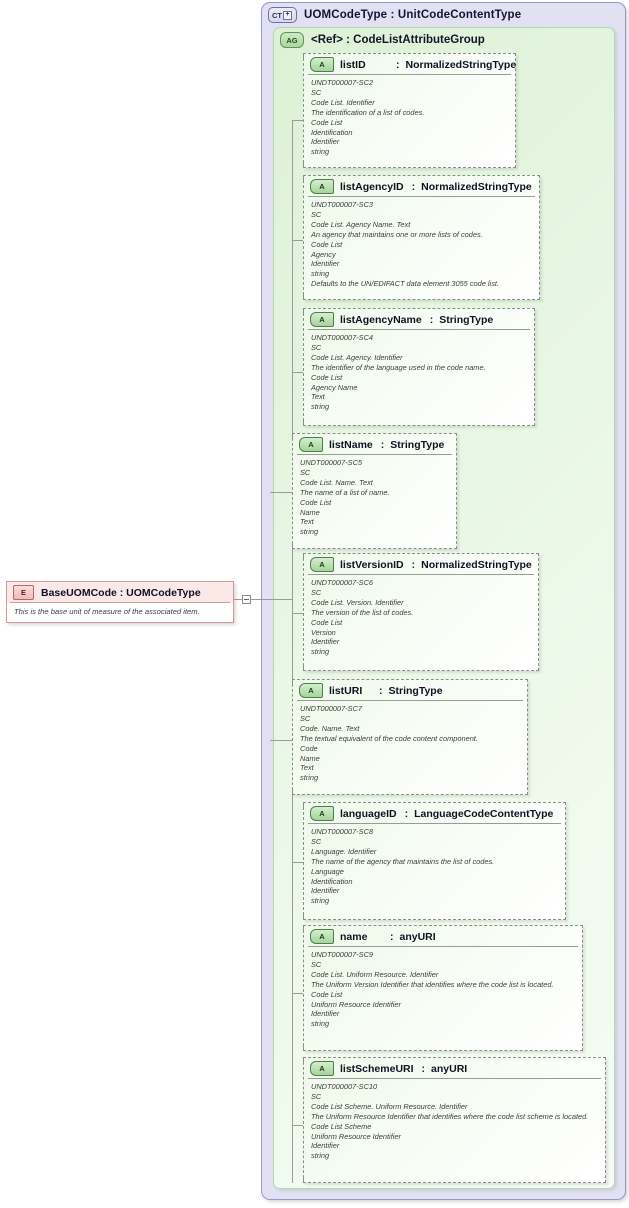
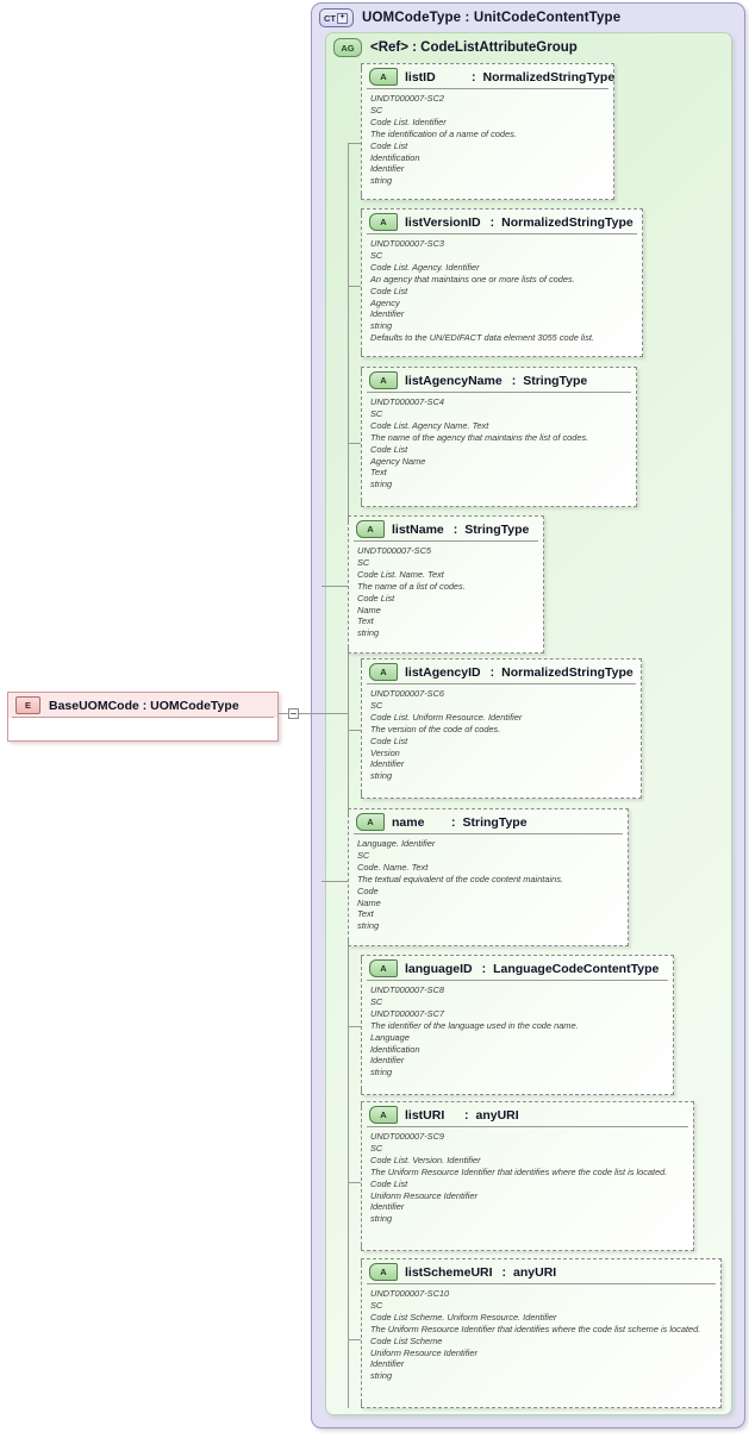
  CT
  UOMCodeType : UnitCodeContentType
  AG
  <Ref> : CodeListAttributeGroup
  A
  listID
  :
  NormalizedStringType
  UNDT000007-SC2
  SC
  Code List. Identifier
- The identification of a list of codes.
+ The identification of a name of codes.
  Code List
  Identification
  Identifier
  string
  A
- listAgencyID
+ listVersionID
  :
  NormalizedStringType
  UNDT000007-SC3
  SC
- Code List. Agency Name. Text
+ Code List. Agency. Identifier
  An agency that maintains one or more lists of codes.
  Code List
  Agency
  Identifier
  string
  Defaults to the UN/EDIFACT data element 3055 code list.
  A
  listAgencyName
  :
  StringType
  UNDT000007-SC4
  SC
- Code List. Agency. Identifier
+ Code List. Agency Name. Text
- The identifier of the language used in the code name.
+ The name of the agency that maintains the list of codes.
  Code List
  Agency Name
  Text
  string
  A
  listName
  :
  StringType
  UNDT000007-SC5
  SC
  Code List. Name. Text
- The name of a list of name.
+ The name of a list of codes.
  Code List
  Name
  Text
  string
  A
- listVersionID
+ listAgencyID
  :
  NormalizedStringType
  UNDT000007-SC6
  SC
- Code List. Version. Identifier
+ Code List. Uniform Resource. Identifier
- The version of the list of codes.
+ The version of the code of codes.
  Code List
  Version
  Identifier
  string
  A
- listURI
+ name
  :
  StringType
- UNDT000007-SC7
+ Language. Identifier
  SC
  Code. Name. Text
- The textual equivalent of the code content component.
+ The textual equivalent of the code content maintains.
  Code
  Name
  Text
  string
  A
  languageID
  :
  LanguageCodeContentType
  UNDT000007-SC8
  SC
- Language. Identifier
+ UNDT000007-SC7
- The name of the agency that maintains the list of codes.
+ The identifier of the language used in the code name.
  Language
  Identification
  Identifier
  string
  A
- name
+ listURI
  :
  anyURI
  UNDT000007-SC9
  SC
- Code List. Uniform Resource. Identifier
+ Code List. Version. Identifier
- The Uniform Version Identifier that identifies where the code list is located.
+ The Uniform Resource Identifier that identifies where the code list is located.
  Code List
  Uniform Resource Identifier
  Identifier
  string
  A
  listSchemeURI
  :
  anyURI
  UNDT000007-SC10
  SC
  Code List Scheme. Uniform Resource. Identifier
  The Uniform Resource Identifier that identifies where the code list scheme is located.
  Code List Scheme
  Uniform Resource Identifier
  Identifier
  string
  E
  BaseUOMCode : UOMCodeType
- This is the base unit of measure of the associated item.
